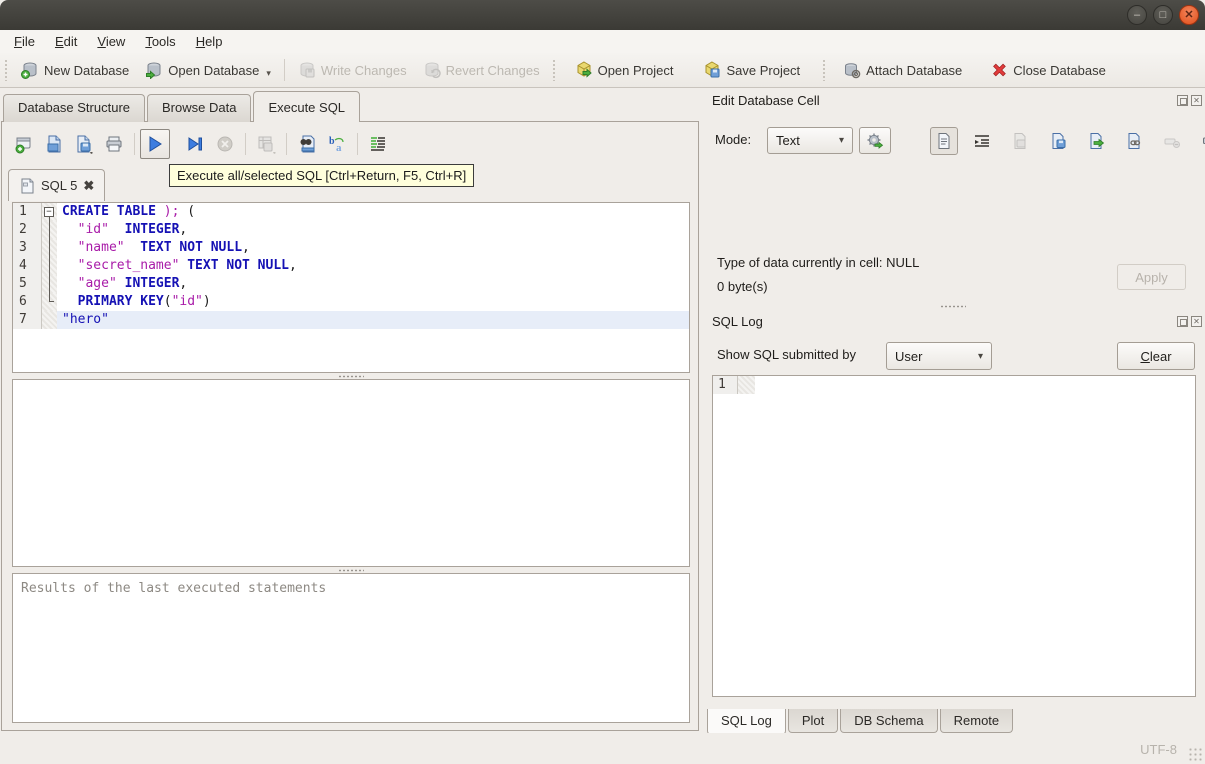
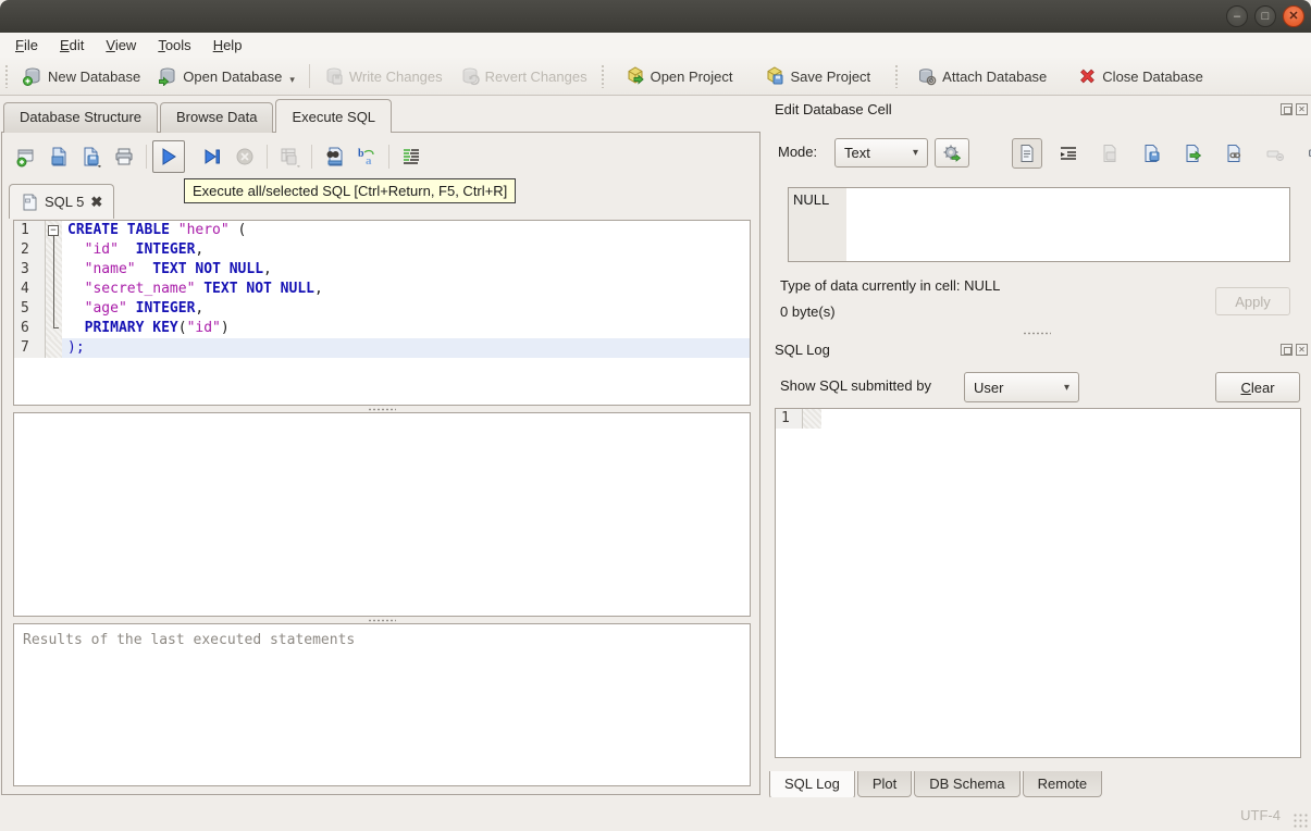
  –
  □
  ✕
  File
  Edit
  View
  Tools
  Help
  New Database
  Open Database
  ▾
  Write Changes
  Revert Changes
  Open Project
  Save Project
  Attach Database
  Close Database
  Database Structure
  Browse Data
  Execute SQL
  b
  a
  Execute all/selected SQL [Ctrl+Return, F5, Ctrl+R]
  SQL 5
  ✖
  1
  −
- CREATE TABLE ); (
+ CREATE TABLE "hero" (
  2
  "id" INTEGER,
  3
  "name" TEXT NOT NULL,
  4
  "secret_name" TEXT NOT NULL,
  5
  "age" INTEGER,
  6
  PRIMARY KEY("id")
  7
- "hero"
+ );
  Results of the last executed statements
  Edit Database Cell
  ✕
  Mode:
  Text
  ▾
+ NULL
  Type of data currently in cell: NULL
  0 byte(s)
  Apply
  SQL Log
  ✕
  Show SQL submitted by
  User
  ▾
  Clear
  1
  SQL Log
  Plot
  DB Schema
  Remote
- UTF-8
+ UTF-4
